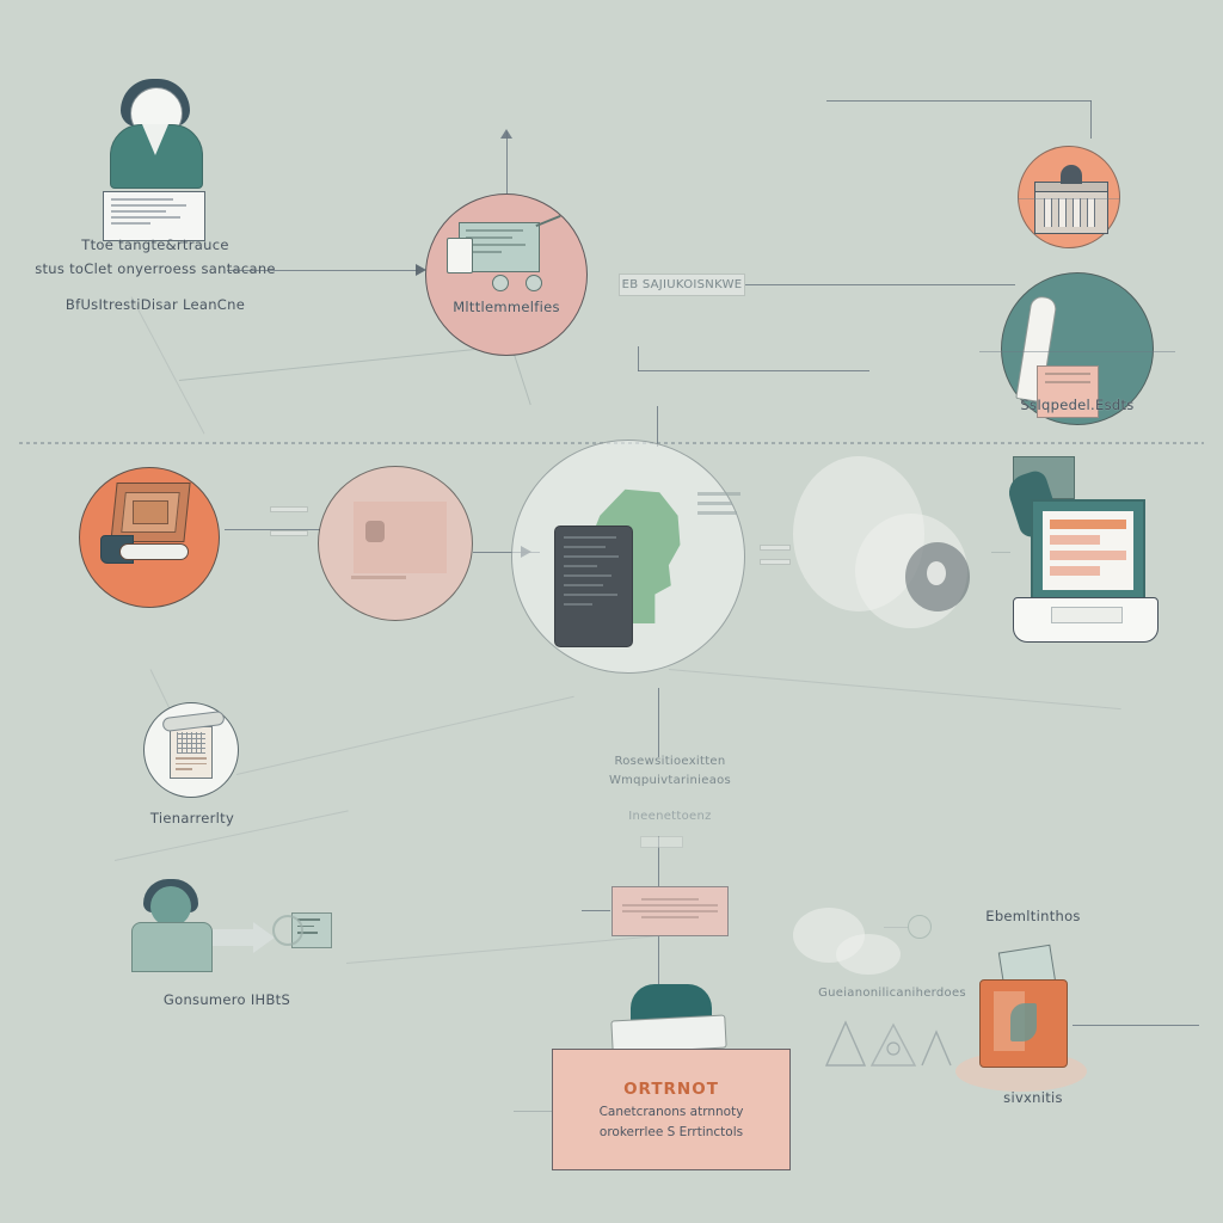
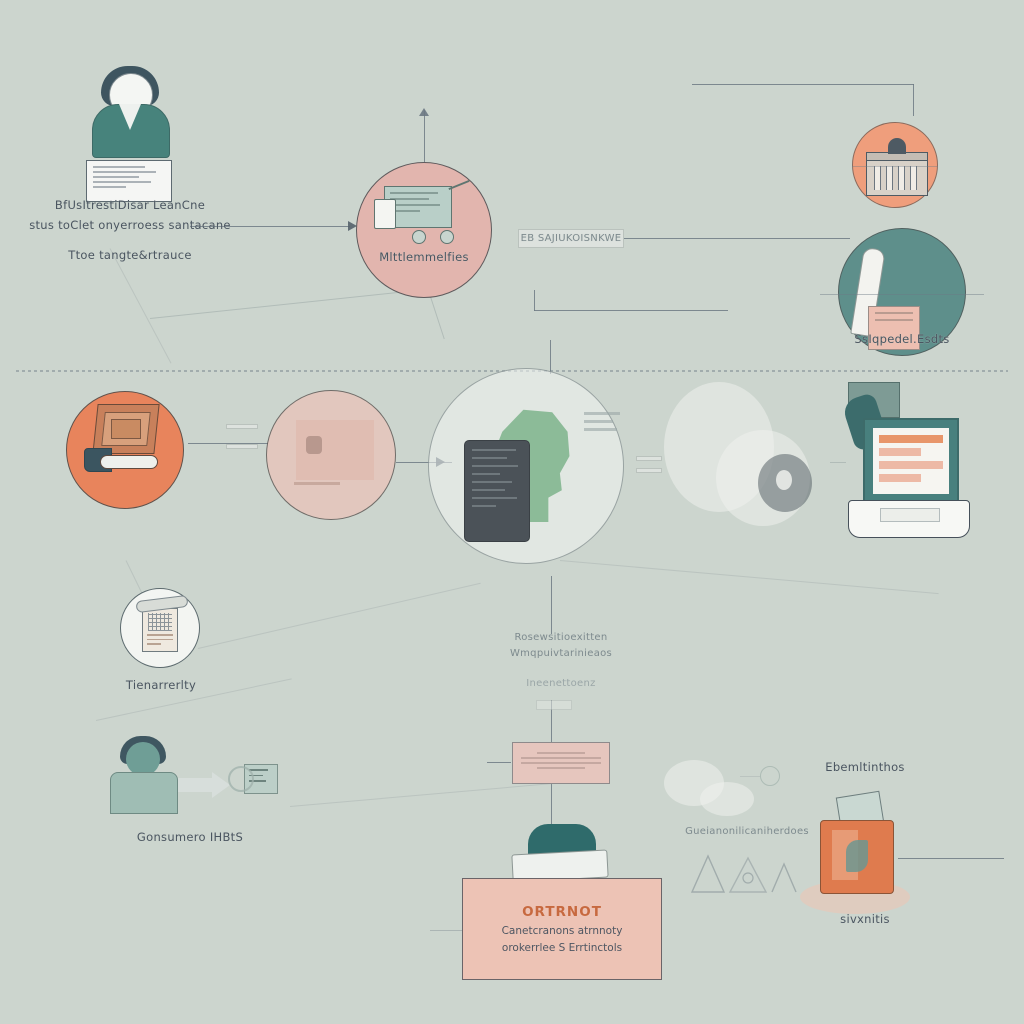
  EB SAJIUKOISNKWE
- Ttoe tangte&rtrauce
+ BfUsItrestiDisar LeanCne
  stus toClet onyerroess santacane
- BfUsItrestiDisar LeanCne
+ Ttoe tangte&rtrauce
  Mlttlemmelfies
  SsIqpedel.Esdts
  Tienarrerlty
  Rosewsitioexitten
  Wmqpuivtarinieaos
  Ineenettoenz
  Gonsumero IHBtS
  Gueianonilicaniherdoes
  Ebemltinthos
  sivxnitis
  ORTRNOT
  Canetcranons atrnnoty
  orokerrlee S Errtinctols
